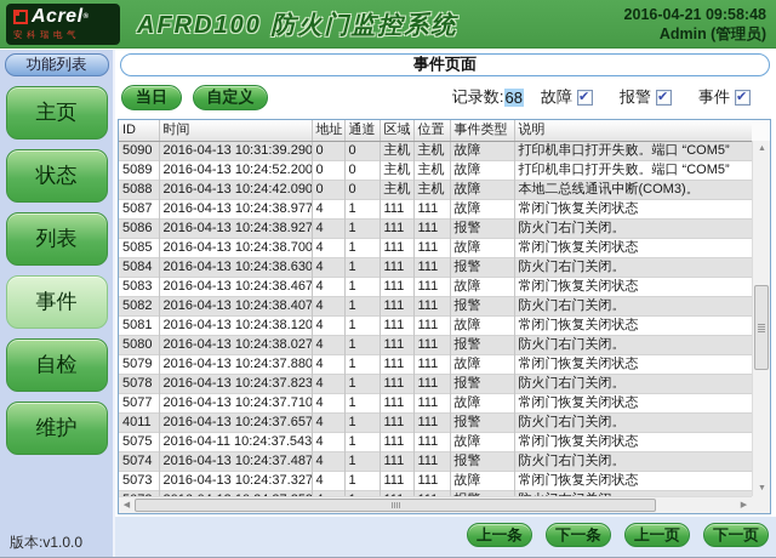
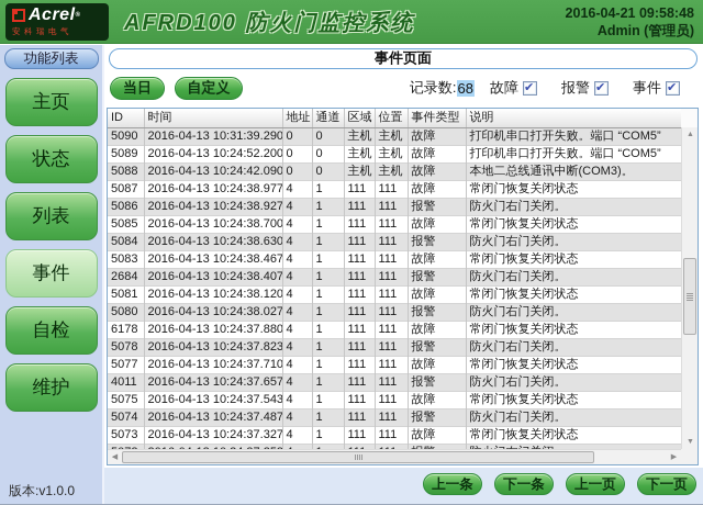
  Acrel
  安科瑞电气
  AFRD100 防火门监控系统
  2016-04-21 09:58:48
  Admin (管理员)
  功能列表
  主页
  状态
  列表
  事件
  自检
  维护
  版本:v1.0.0
  事件页面
  当日
  自定义
  记录数:
  68
  故障
  ✔
  报警
  ✔
  事件
  ✔
  ID	时间	地址	通道	区域	位置	事件类型	说明
  5090	2016-04-13 10:31:39.290	0	0	主机	主机	故障	打印机串口打开失败。端口 “COM5”
  5089	2016-04-13 10:24:52.200	0	0	主机	主机	故障	打印机串口打开失败。端口 “COM5”
  5088	2016-04-13 10:24:42.090	0	0	主机	主机	故障	本地二总线通讯中断(COM3)。
  5087	2016-04-13 10:24:38.977	4	1	111	111	故障	常闭门恢复关闭状态
  5086	2016-04-13 10:24:38.927	4	1	111	111	报警	防火门右门关闭。
  5085	2016-04-13 10:24:38.700	4	1	111	111	故障	常闭门恢复关闭状态
  5084	2016-04-13 10:24:38.630	4	1	111	111	报警	防火门右门关闭。
  5083	2016-04-13 10:24:38.467	4	1	111	111	故障	常闭门恢复关闭状态
- 5082	2016-04-13 10:24:38.407	4	1	111	111	报警	防火门右门关闭。
+ 2684	2016-04-13 10:24:38.407	4	1	111	111	报警	防火门右门关闭。
  5081	2016-04-13 10:24:38.120	4	1	111	111	故障	常闭门恢复关闭状态
  5080	2016-04-13 10:24:38.027	4	1	111	111	报警	防火门右门关闭。
- 5079	2016-04-13 10:24:37.880	4	1	111	111	故障	常闭门恢复关闭状态
+ 6178	2016-04-13 10:24:37.880	4	1	111	111	故障	常闭门恢复关闭状态
  5078	2016-04-13 10:24:37.823	4	1	111	111	报警	防火门右门关闭。
  5077	2016-04-13 10:24:37.710	4	1	111	111	故障	常闭门恢复关闭状态
  4011	2016-04-13 10:24:37.657	4	1	111	111	报警	防火门右门关闭。
- 5075	2016-04-11 10:24:37.543	4	1	111	111	故障	常闭门恢复关闭状态
+ 5075	2016-04-13 10:24:37.543	4	1	111	111	故障	常闭门恢复关闭状态
  5074	2016-04-13 10:24:37.487	4	1	111	111	报警	防火门右门关闭。
  5073	2016-04-13 10:24:37.327	4	1	111	111	故障	常闭门恢复关闭状态
  上一条
  下一条
  上一页
  下一页
